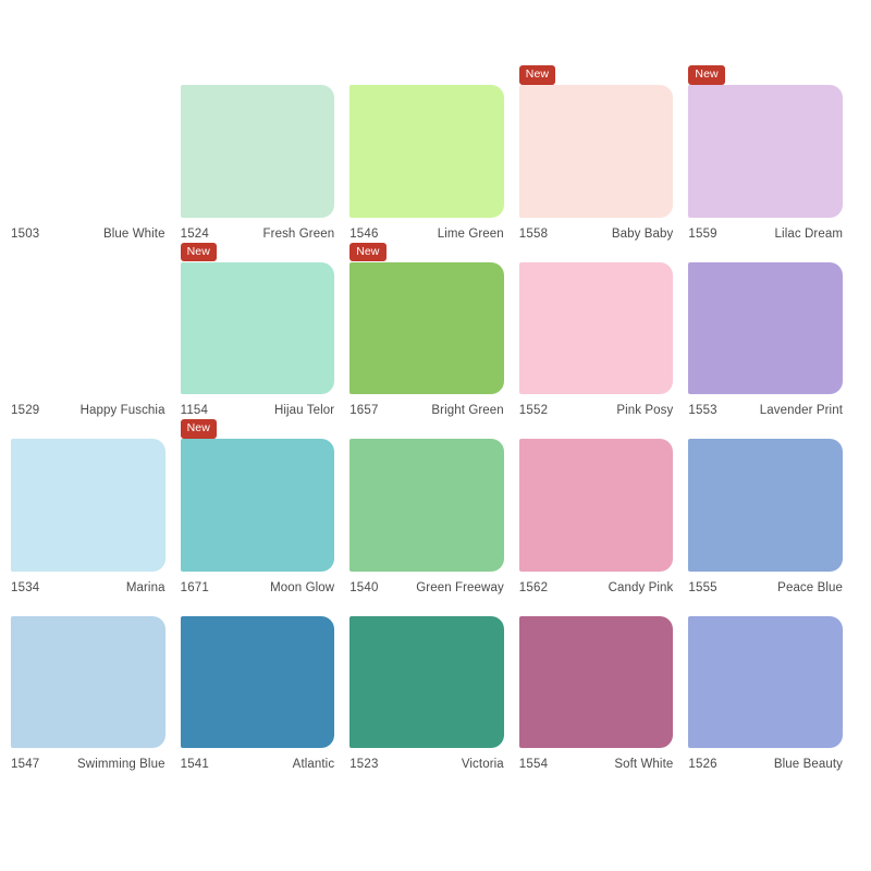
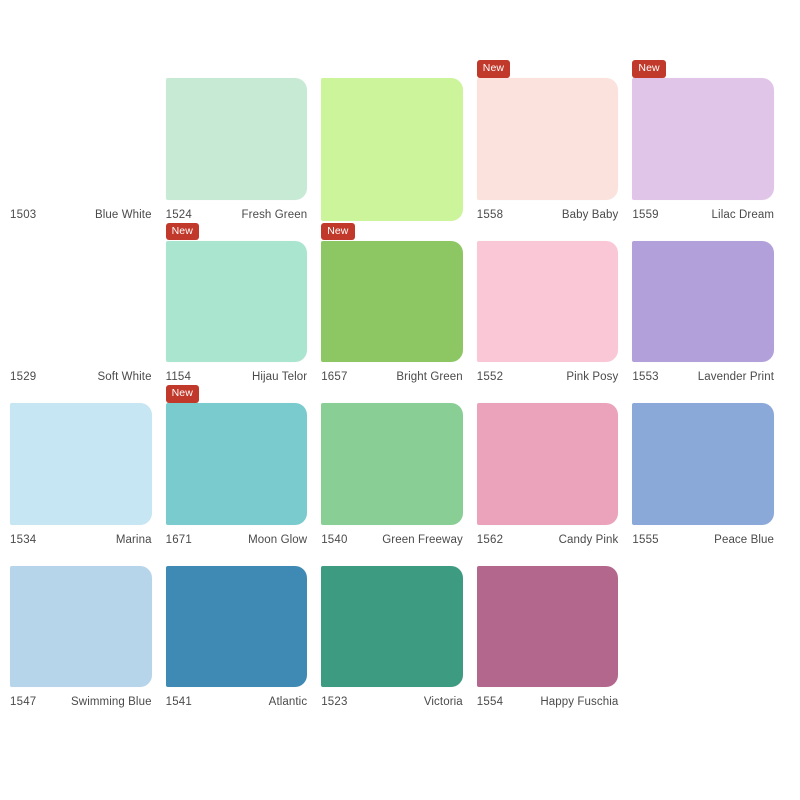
  1503
  Blue White
  1524
  Fresh Green
- 1546
- Lime Green
  New
  1558
  Baby Baby
  New
  1559
  Lilac Dream
  1529
- Happy Fuschia
+ Soft White
  New
  1154
  Hijau Telor
  New
  1657
  Bright Green
  1552
  Pink Posy
  1553
  Lavender Print
  1534
  Marina
  New
  1671
  Moon Glow
  1540
  Green Freeway
  1562
  Candy Pink
  1555
  Peace Blue
  1547
  Swimming Blue
  1541
  Atlantic
  1523
  Victoria
  1554
- Soft White
+ Happy Fuschia
- 1526
- Blue Beauty
